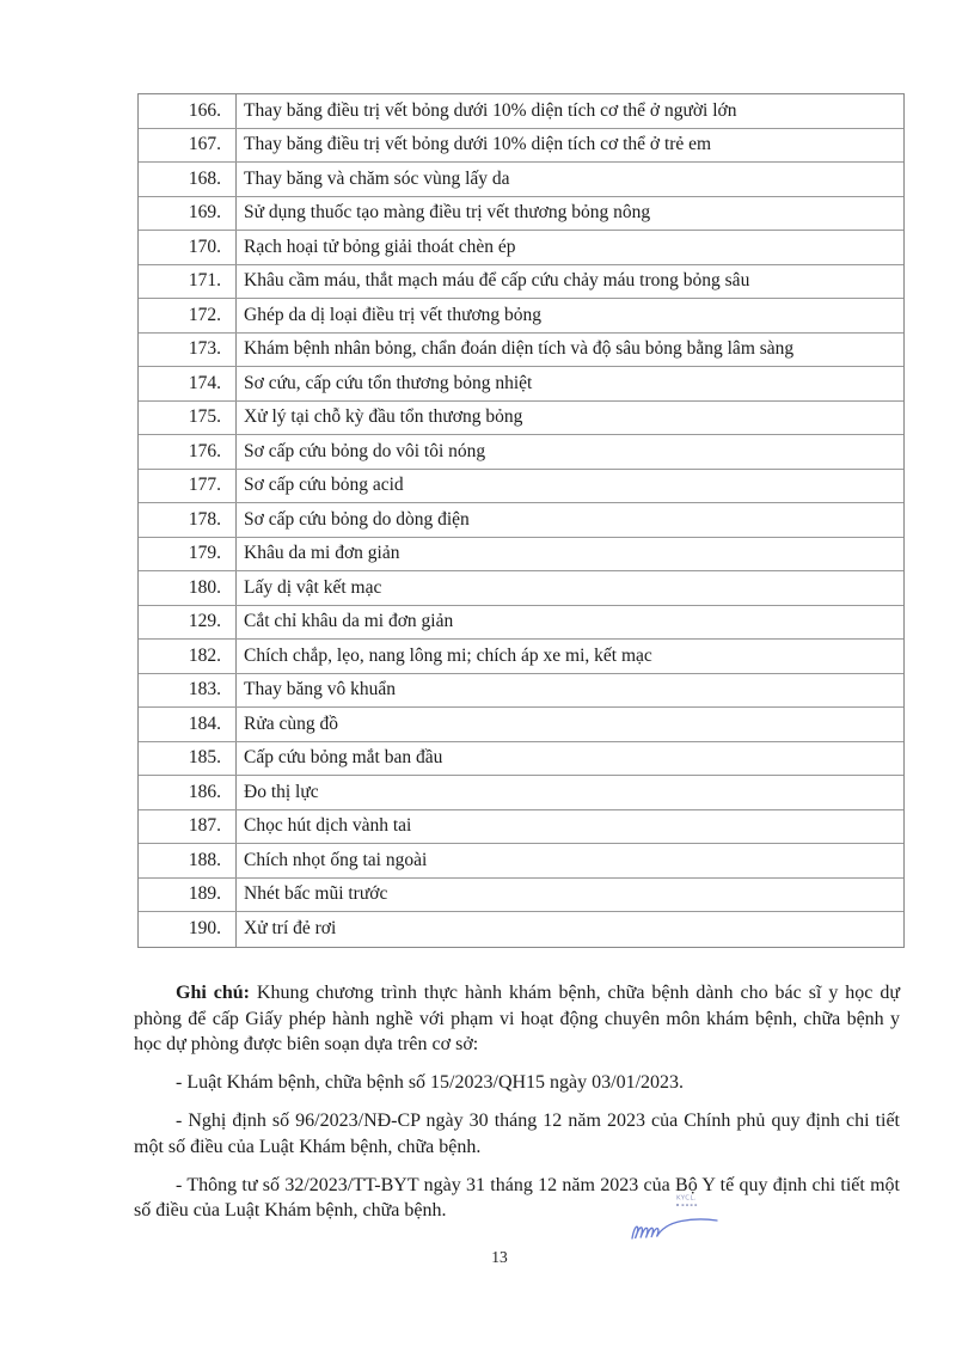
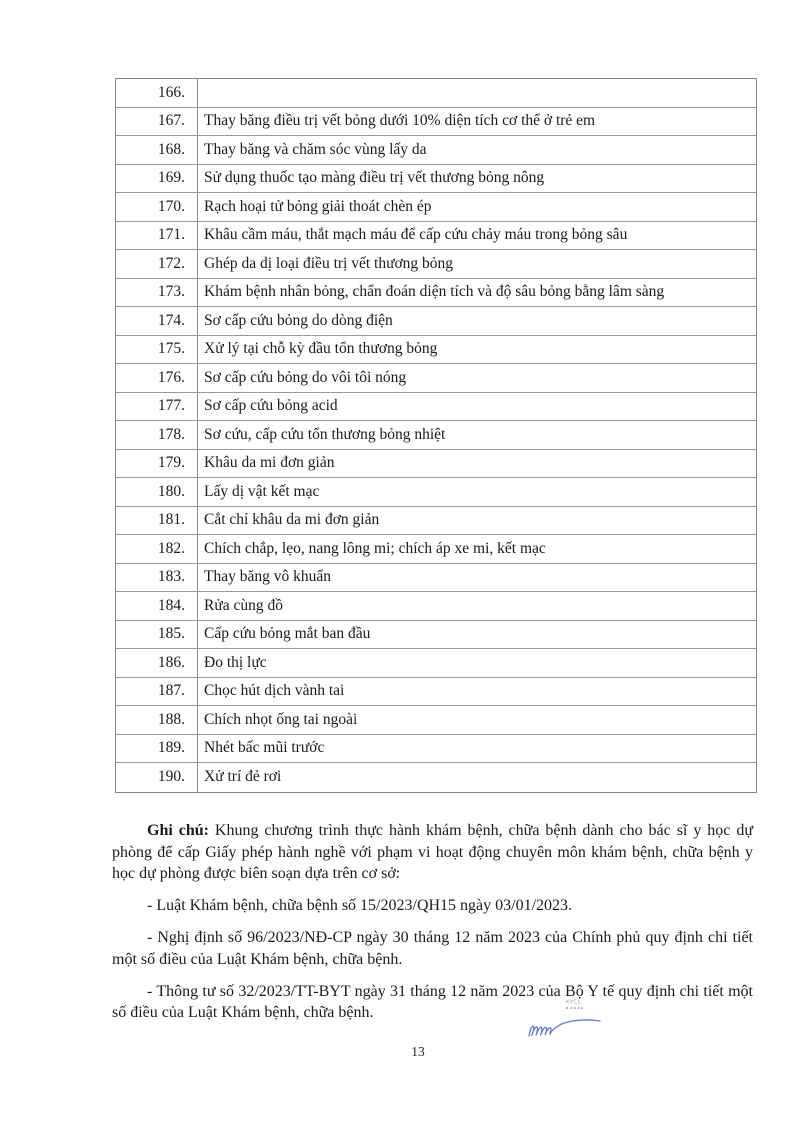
  166.
- Thay băng điều trị vết bỏng dưới 10% diện tích cơ thể ở người lớn
  167.
  Thay băng điều trị vết bỏng dưới 10% diện tích cơ thể ở trẻ em
  168.
  Thay băng và chăm sóc vùng lấy da
  169.
  Sử dụng thuốc tạo màng điều trị vết thương bỏng nông
  170.
  Rạch hoại tử bỏng giải thoát chèn ép
  171.
  Khâu cầm máu, thắt mạch máu để cấp cứu chảy máu trong bỏng sâu
  172.
  Ghép da dị loại điều trị vết thương bỏng
  173.
  Khám bệnh nhân bỏng, chẩn đoán diện tích và độ sâu bỏng bằng lâm sàng
  174.
- Sơ cứu, cấp cứu tổn thương bỏng nhiệt
+ Sơ cấp cứu bỏng do dòng điện
  175.
  Xử lý tại chỗ kỳ đầu tổn thương bỏng
  176.
  Sơ cấp cứu bỏng do vôi tôi nóng
  177.
  Sơ cấp cứu bỏng acid
  178.
- Sơ cấp cứu bỏng do dòng điện
+ Sơ cứu, cấp cứu tổn thương bỏng nhiệt
  179.
  Khâu da mi đơn giản
  180.
  Lấy dị vật kết mạc
- 129.
+ 181.
  Cắt chỉ khâu da mi đơn giản
  182.
  Chích chắp, lẹo, nang lông mi; chích áp xe mi, kết mạc
  183.
  Thay băng vô khuẩn
  184.
  Rửa cùng đồ
  185.
  Cấp cứu bỏng mắt ban đầu
  186.
  Đo thị lực
  187.
  Chọc hút dịch vành tai
  188.
  Chích nhọt ống tai ngoài
  189.
  Nhét bấc mũi trước
  190.
  Xử trí đẻ rơi
  Ghi chú: Khung chương trình thực hành khám bệnh, chữa bệnh dành cho bác sĩ y học dự phòng để cấp Giấy phép hành nghề với phạm vi hoạt động chuyên môn khám bệnh, chữa bệnh y học dự phòng được biên soạn dựa trên cơ sở:
  - Luật Khám bệnh, chữa bệnh số 15/2023/QH15 ngày 03/01/2023.
  - Nghị định số 96/2023/NĐ-CP ngày 30 tháng 12 năm 2023 của Chính phủ quy định chi tiết một số điều của Luật Khám bệnh, chữa bệnh.
  - Thông tư số 32/2023/TT-BYT ngày 31 tháng 12 năm 2023 của Bộ Y tế quy định chi tiết một số điều của Luật Khám bệnh, chữa bệnh.
  13
